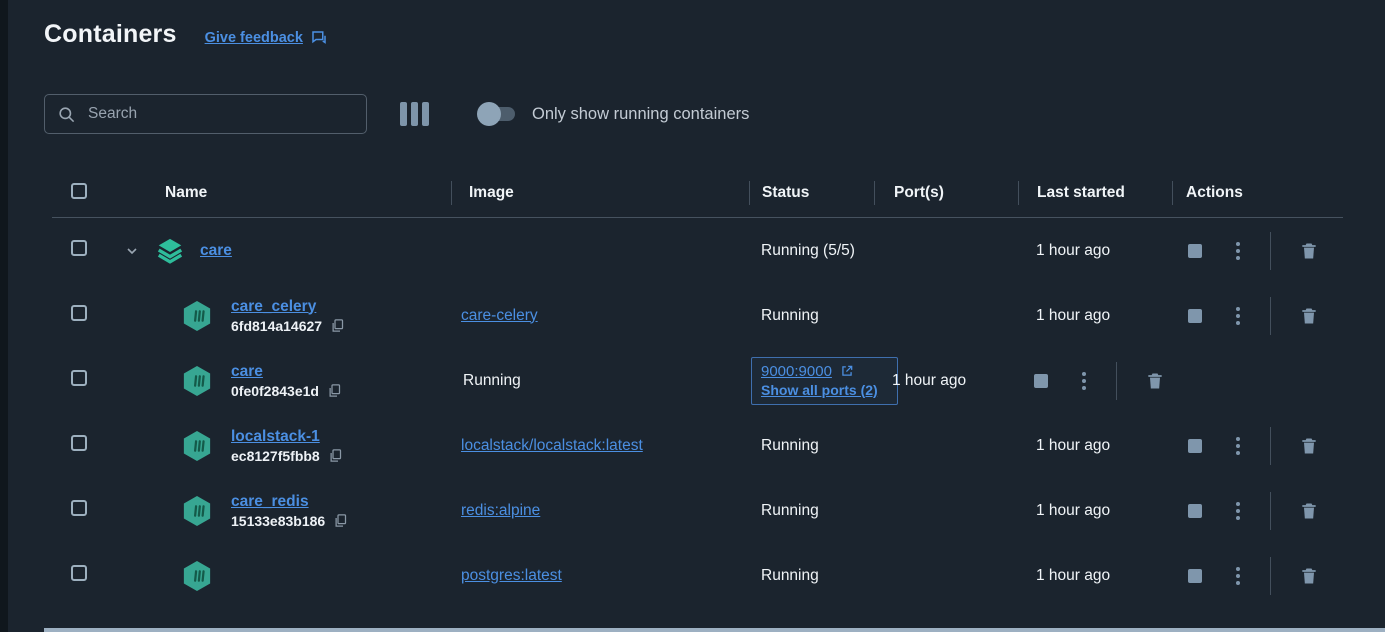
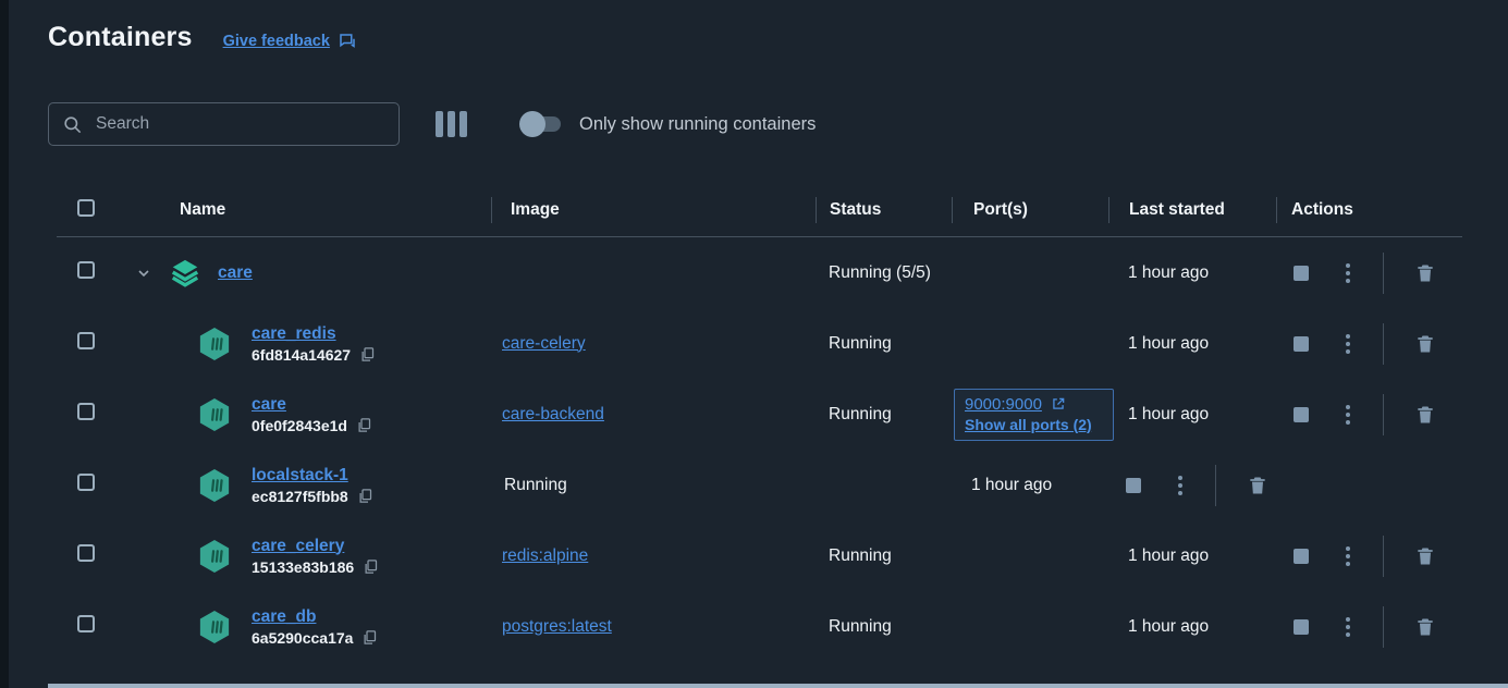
  Containers
  Give feedback
  Search
  Only show running containers
  Name
  Image
  Status
  Port(s)
  Last started
  Actions
  care
  Running (5/5)
  1 hour ago
- care_celery
+ care_redis
  6fd814a14627
  care-celery
  Running
  1 hour ago
  care
  0fe0f2843e1d
+ care-backend
  Running
  9000:9000
  Show all ports (2)
  1 hour ago
  localstack-1
  ec8127f5fbb8
- localstack/localstack:latest
  Running
  1 hour ago
- care_redis
+ care_celery
  15133e83b186
  redis:alpine
  Running
  1 hour ago
+ care_db
+ 6a5290cca17a
  postgres:latest
  Running
  1 hour ago
